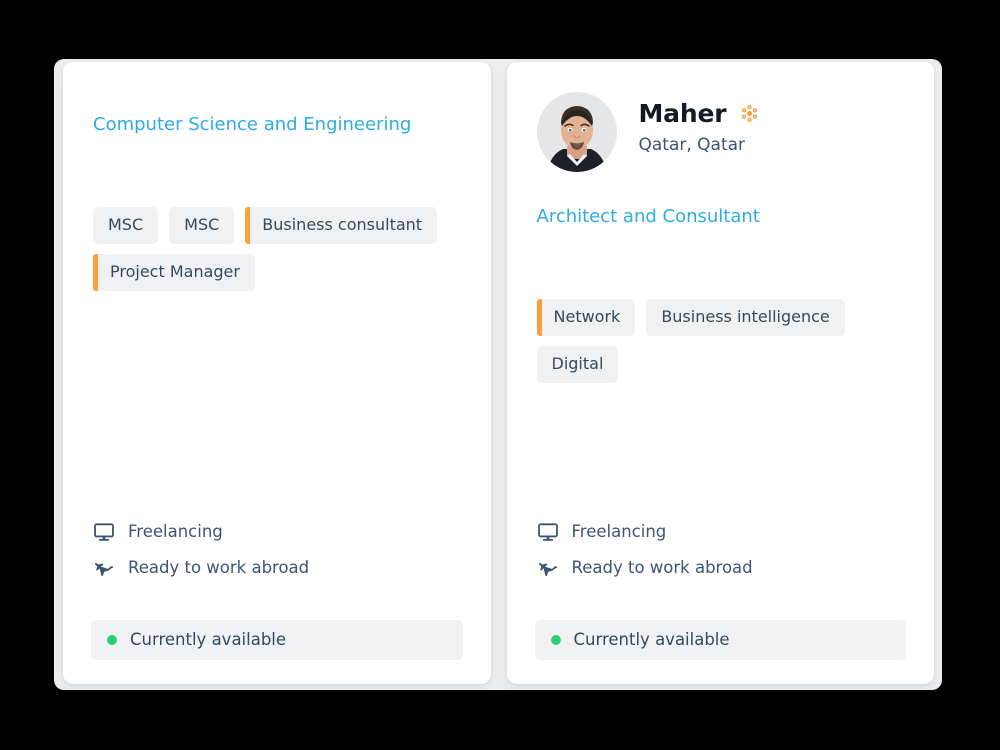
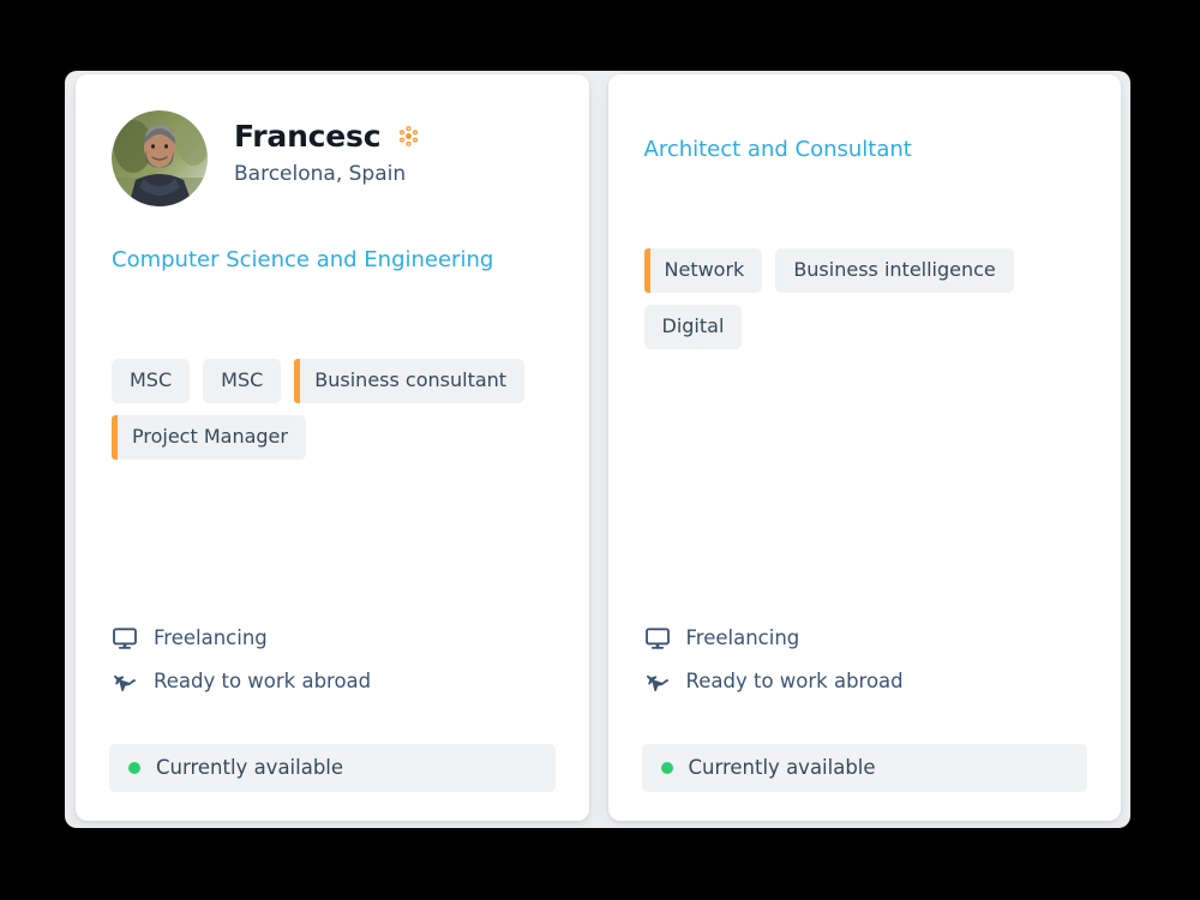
+ Francesc
+ Barcelona, Spain
  Computer Science and Engineering
  MSC
  MSC
  Business consultant
  Project Manager
  Freelancing
  Ready to work abroad
  Currently available
- Maher
- Qatar, Qatar
  Architect and Consultant
  Network
  Business intelligence
  Digital
  Freelancing
  Ready to work abroad
  Currently available
